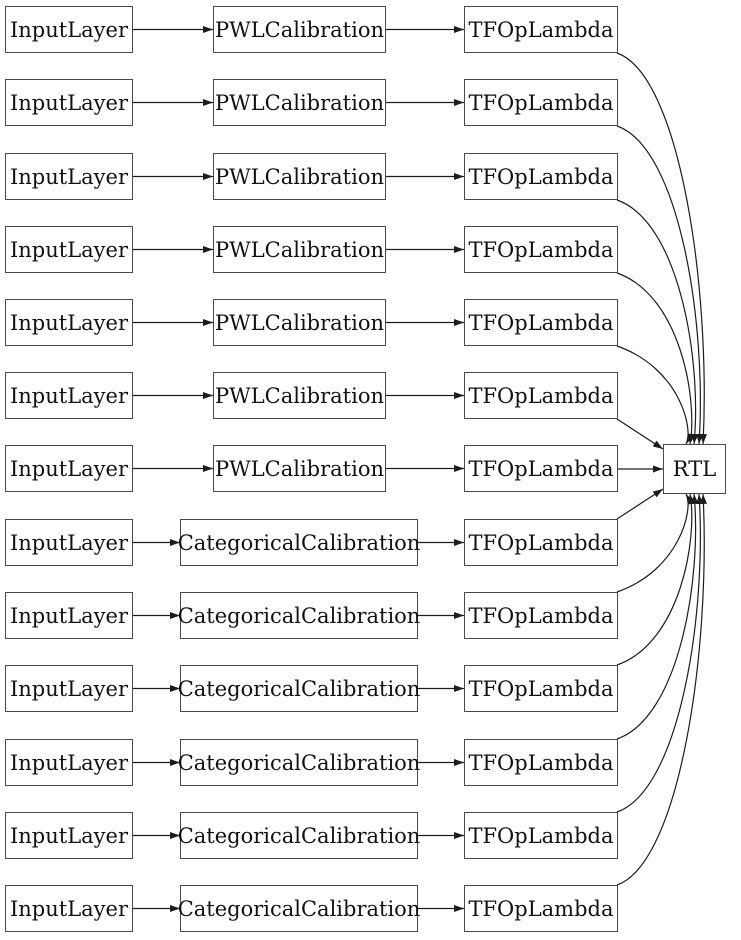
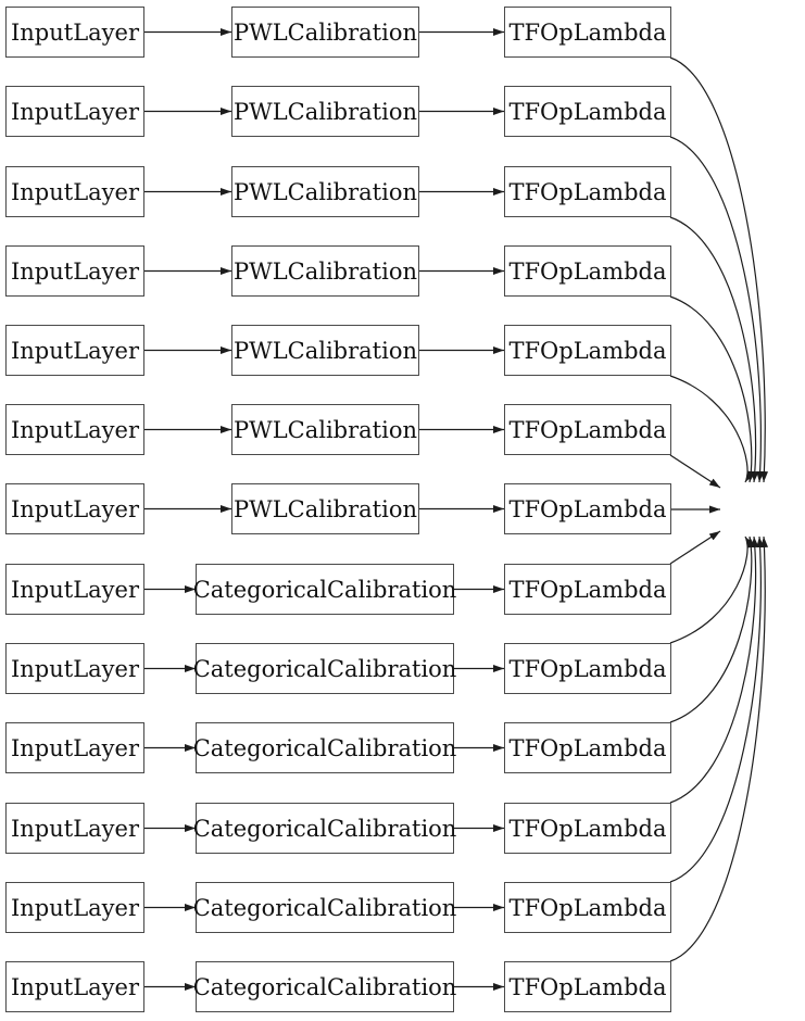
  InputLayer
  PWLCalibration
  TFOpLambda
  InputLayer
  PWLCalibration
  TFOpLambda
  InputLayer
  PWLCalibration
  TFOpLambda
  InputLayer
  PWLCalibration
  TFOpLambda
  InputLayer
  PWLCalibration
  TFOpLambda
  InputLayer
  PWLCalibration
  TFOpLambda
  InputLayer
  PWLCalibration
  TFOpLambda
  InputLayer
  CategoricalCalibration
  TFOpLambda
  InputLayer
  CategoricalCalibration
  TFOpLambda
  InputLayer
  CategoricalCalibration
  TFOpLambda
  InputLayer
  CategoricalCalibration
  TFOpLambda
  InputLayer
  CategoricalCalibration
  TFOpLambda
  InputLayer
  CategoricalCalibration
  TFOpLambda
- RTL
